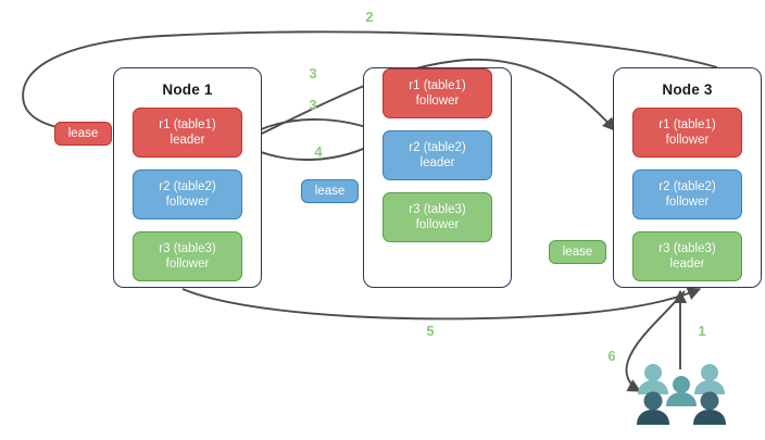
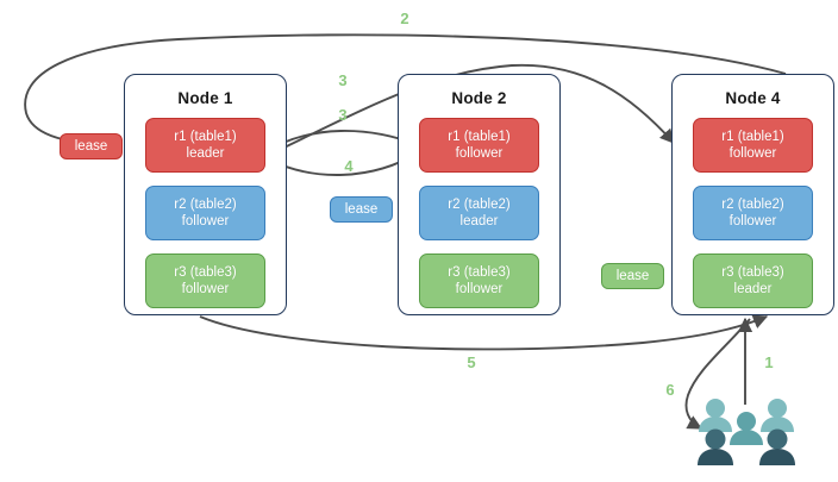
  Node 1
  r1 (table1)
  leader
  r2 (table2)
  follower
  r3 (table3)
  follower
+ Node 2
  r1 (table1)
  follower
  r2 (table2)
  leader
  r3 (table3)
  follower
- Node 3
+ Node 4
  r1 (table1)
  follower
  r2 (table2)
  follower
  r3 (table3)
  leader
  lease
  lease
  lease
  2
  3
  3
  4
  5
  1
  6
